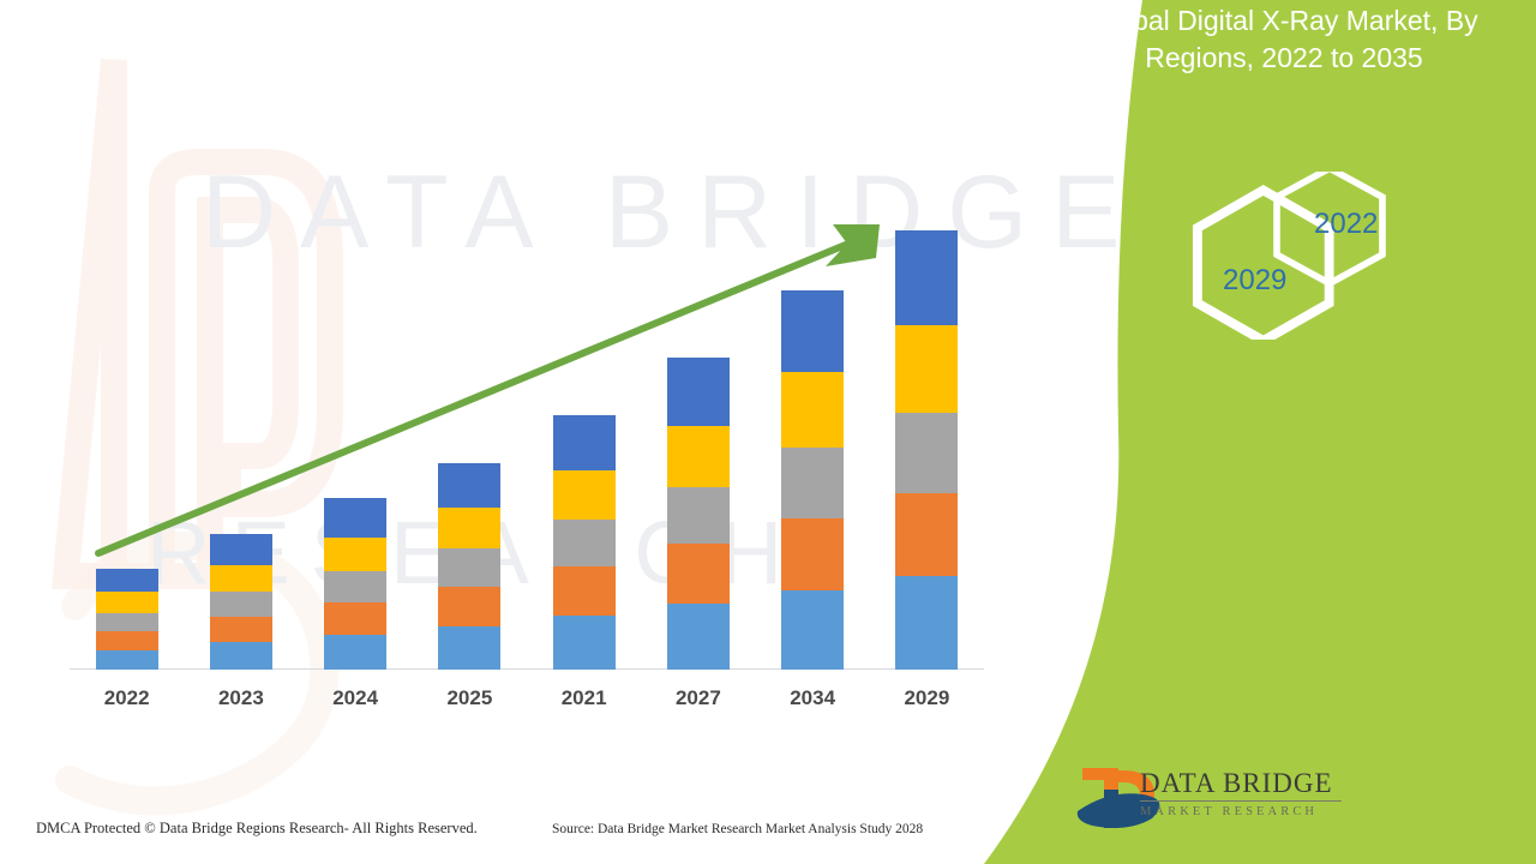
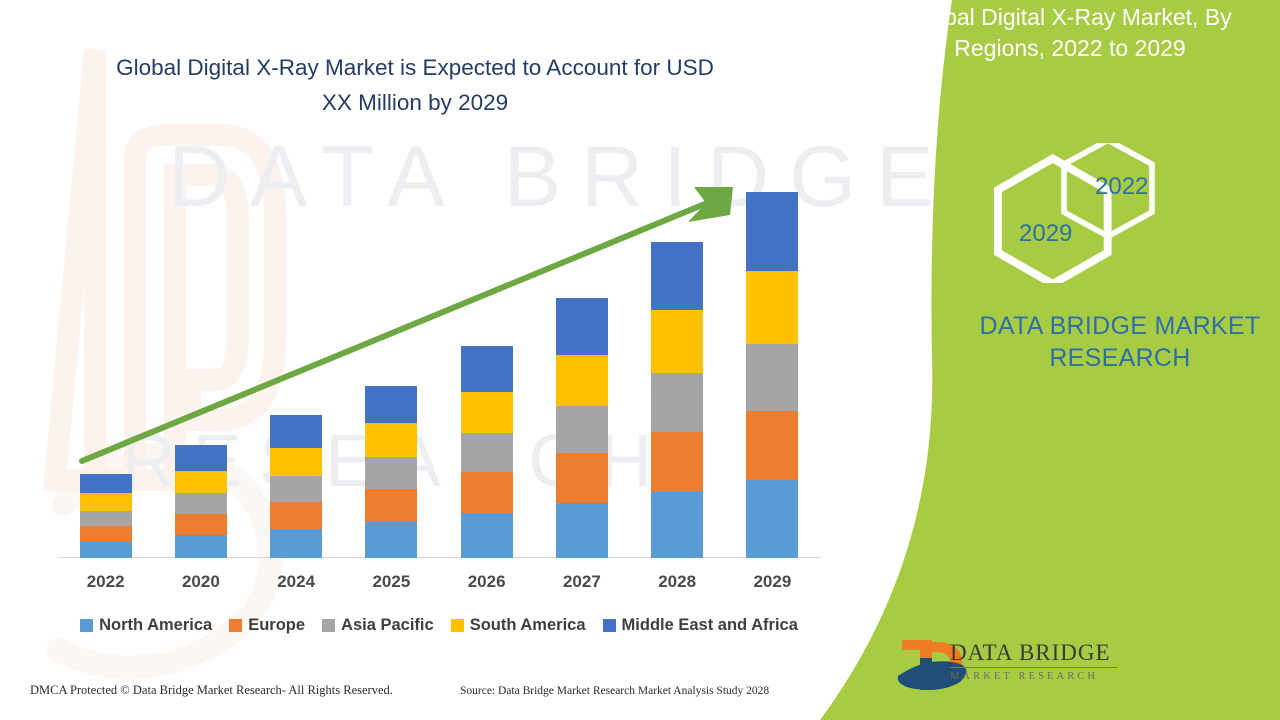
  DATA BRIDGE
- Global Digital X-Ray Market, By Regions, 2022 to 2035
+ Global Digital X-Ray Market, By Regions, 2022 to 2029
  2022
  2029
+ DATA BRIDGE MARKET RESEARCH
  DATA BRIDGE
  MARKET RESEARCH
+ Global Digital X-Ray Market is Expected to Account for USD XX Million by 2029
  2022
- 2023
+ 2020
  2024
  2025
- 2021
+ 2026
  2027
- 2034
+ 2028
  2029
+ North America
+ Europe
+ Asia Pacific
+ South America
+ Middle East and Africa
- DMCA Protected © Data Bridge Regions Research- All Rights Reserved.
+ DMCA Protected © Data Bridge Market Research- All Rights Reserved.
  Source: Data Bridge Market Research Market Analysis Study 2028
